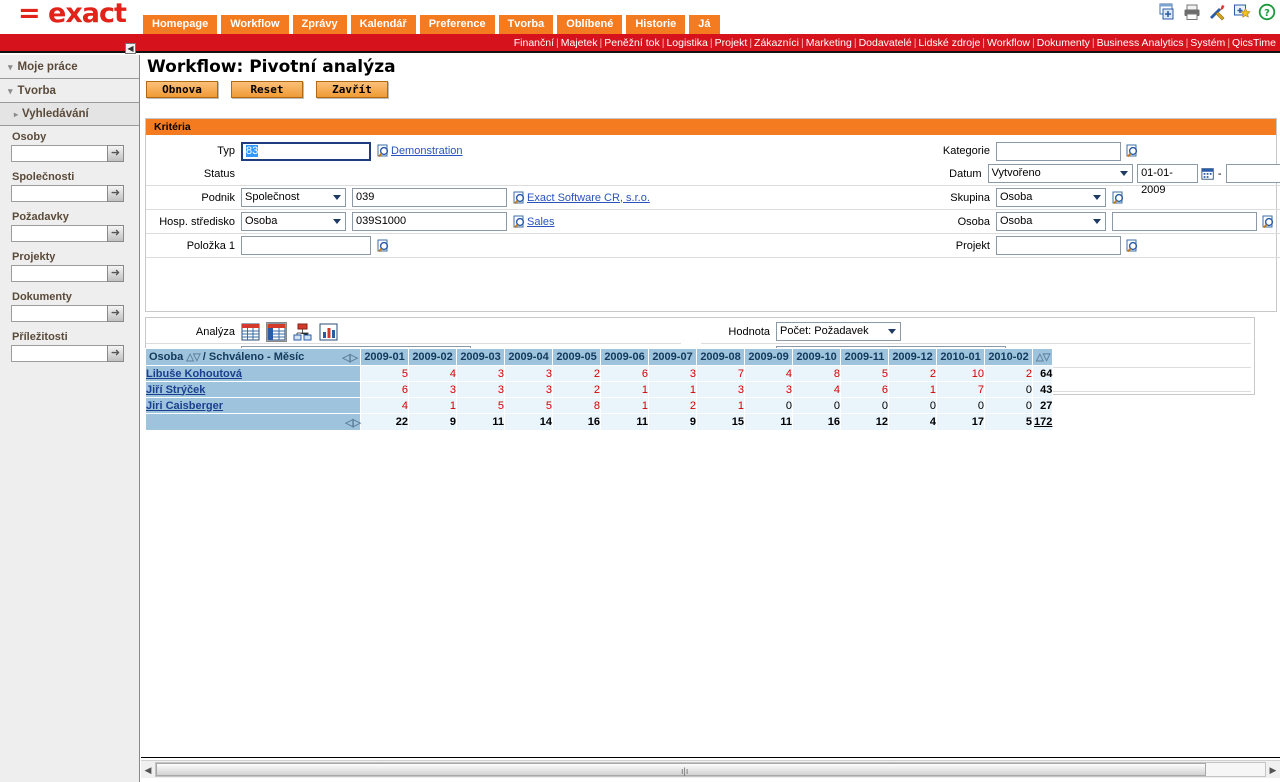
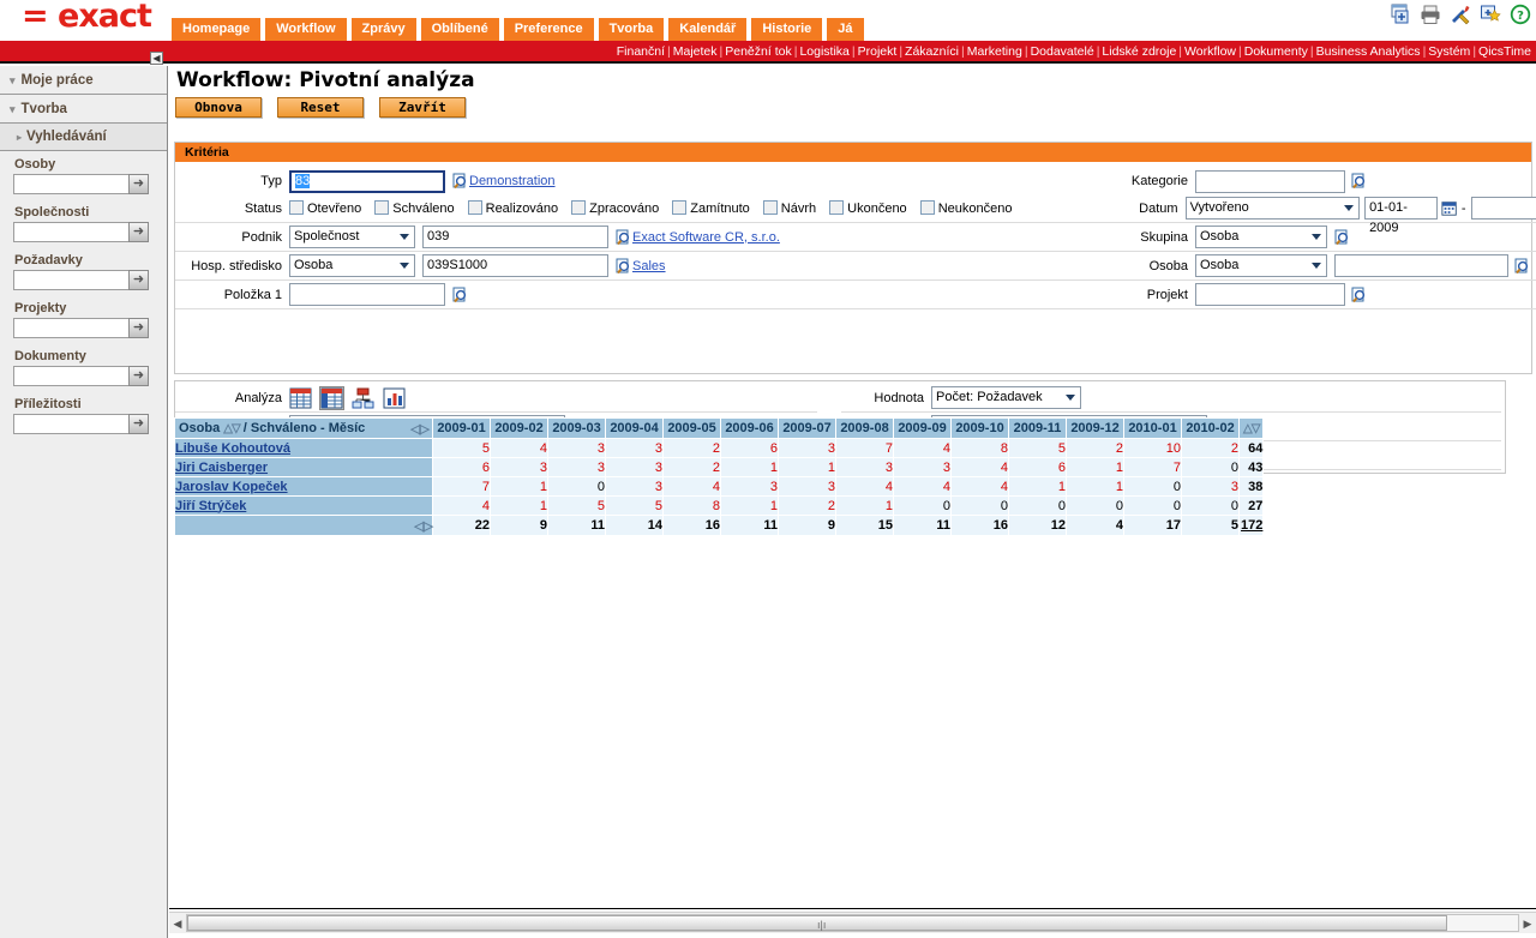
  = exact
  Homepage
  Workflow
  Zprávy
- Kalendář
+ Oblíbené
  Preference
  Tvorba
- Oblíbené
+ Kalendář
  Historie
  Já
  ?
  Finanční | Majetek | Peněžní tok | Logistika | Projekt | Zákazníci | Marketing | Dodavatelé | Lidské zdroje | Workflow | Dokumenty | Business Analytics | Systém | QicsTime
  ◀
  ▾ Moje práce
  ▾ Tvorba
  ▸ Vyhledávání
  Osoby
  ➜
  Společnosti
  ➜
  Požadavky
  ➜
  Projekty
  ➜
  Dokumenty
  ➜
  Příležitosti
  ➜
  Workflow: Pivotní analýza
  Obnova
  Reset
  Zavřít
  Kritéria
  Typ
  83
  Demonstration
  Status
+ Otevřeno
+ Schváleno
+ Realizováno
+ Zpracováno
+ Zamítnuto
+ Návrh
+ Ukončeno
+ Neukončeno
  Podnik
  Společnost
  039
  Exact Software CR, s.r.o.
  Hosp. středisko
  Osoba
  039S1000
  Sales
  Položka 1
  Kategorie
  Datum
  Vytvořeno
  01-01-2009
  -
  Skupina
  Osoba
  Osoba
  Osoba
  Projekt
  Analýza
  Hodnota
  Počet: Požadavek
  Osoba △▽ / Schváleno - Měsíc ◁▷	2009-01	2009-02	2009-03	2009-04	2009-05	2009-06	2009-07	2009-08	2009-09	2009-10	2009-11	2009-12	2010-01	2010-02	△▽
  Libuše Kohoutová	5	4	3	3	2	6	3	7	4	8	5	2	10	2	64
- Jiří Strýček	6	3	3	3	2	1	1	3	3	4	6	1	7	0	43
+ Jiri Caisberger	6	3	3	3	2	1	1	3	3	4	6	1	7	0	43
+ Jaroslav Kopeček	7	1	0	3	4	3	3	4	4	4	1	1	0	3	38
- Jiri Caisberger	4	1	5	5	8	1	2	1	0	0	0	0	0	0	27
+ Jiří Strýček	4	1	5	5	8	1	2	1	0	0	0	0	0	0	27
  ◁▷	22	9	11	14	16	11	9	15	11	16	12	4	17	5	172
  ◀
  ı|ı
  ▶
